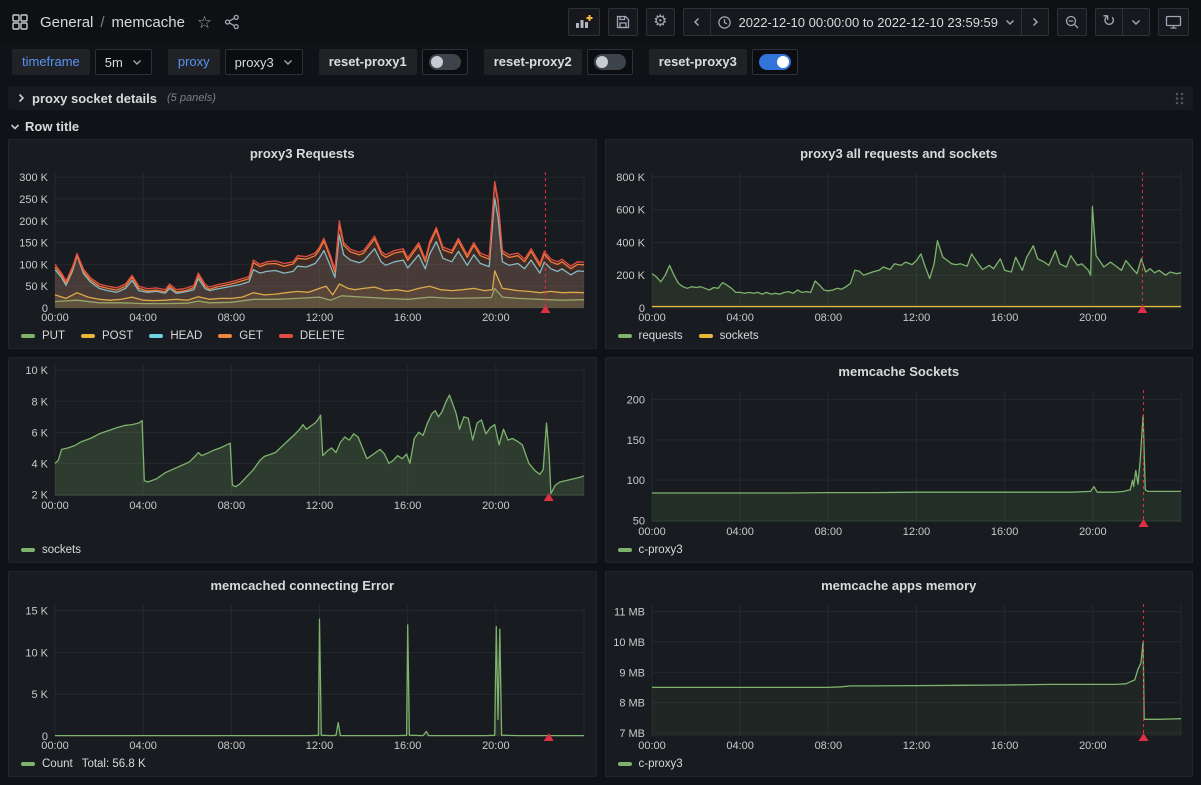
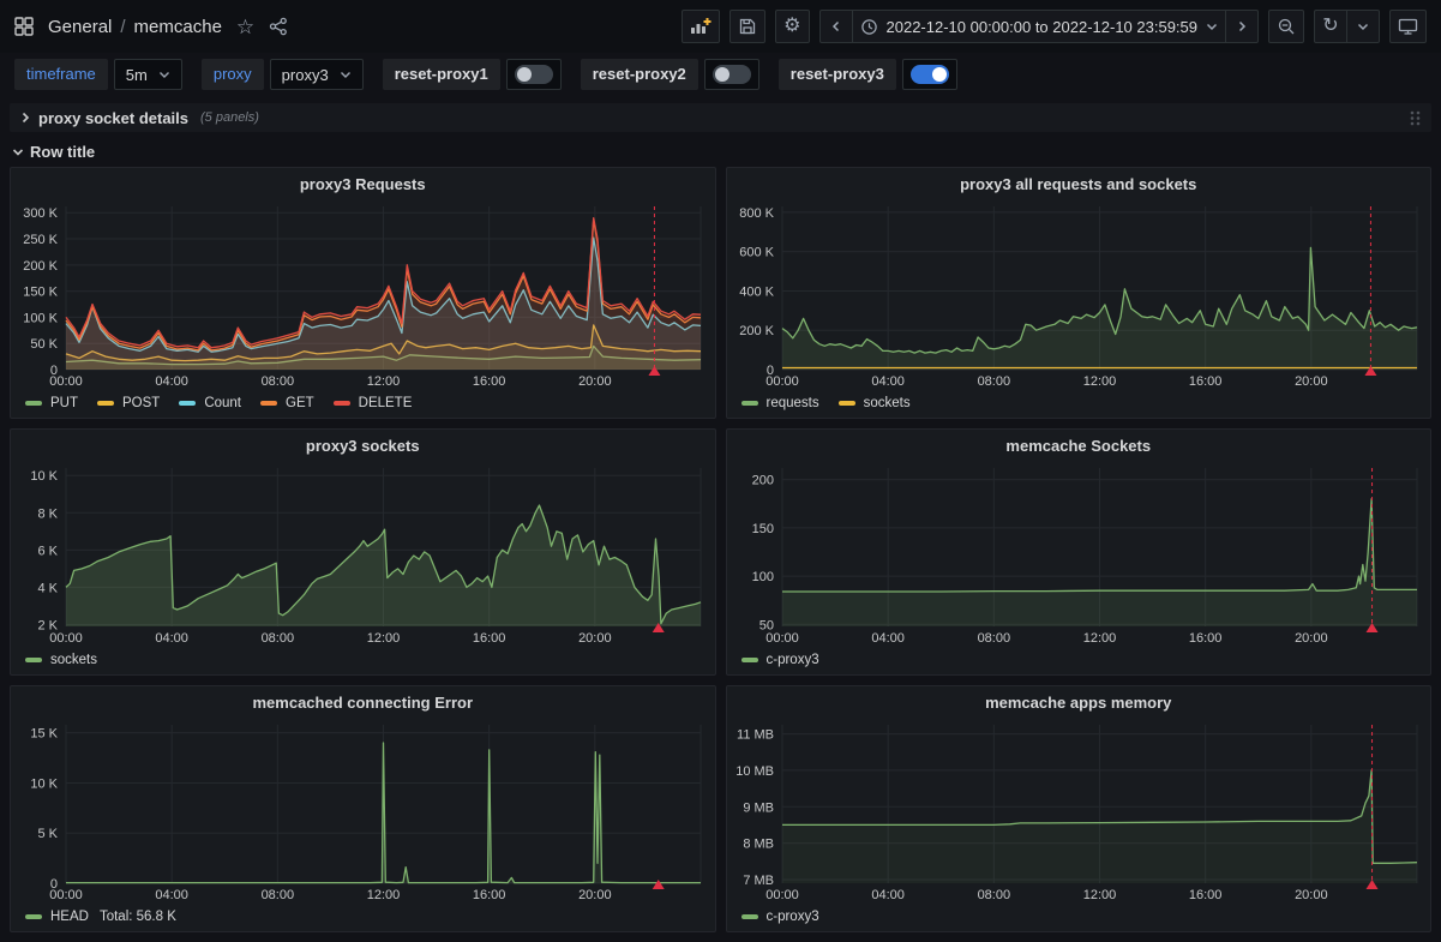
  General
  /
  memcache
  ☆
  ⚙
  2022-12-10 00:00:00 to 2022-12-10 23:59:59
  ↻
  timeframe
  5m
  proxy
  proxy3
  reset-proxy1
  reset-proxy2
  reset-proxy3
  proxy socket details
  (5 panels)
  Row title
  proxy3 Requests
  0
  50 K
  100 K
  150 K
  200 K
  250 K
  300 K
  00:00
  04:00
  08:00
  12:00
  16:00
  20:00
  PUT
  POST
- HEAD
+ Count
  GET
  DELETE
  proxy3 all requests and sockets
  0
  200 K
  400 K
  600 K
  800 K
  00:00
  04:00
  08:00
  12:00
  16:00
  20:00
  requests
  sockets
+ proxy3 sockets
  2 K
  4 K
  6 K
  8 K
  10 K
  00:00
  04:00
  08:00
  12:00
  16:00
  20:00
  sockets
  memcache Sockets
  50
  100
  150
  200
  00:00
  04:00
  08:00
  12:00
  16:00
  20:00
  c-proxy3
  memcached connecting Error
  0
  5 K
  10 K
  15 K
  00:00
  04:00
  08:00
  12:00
  16:00
  20:00
- Count
+ HEAD
  Total: 56.8 K
  memcache apps memory
  7 MB
  8 MB
  9 MB
  10 MB
  11 MB
  00:00
  04:00
  08:00
  12:00
  16:00
  20:00
  c-proxy3
